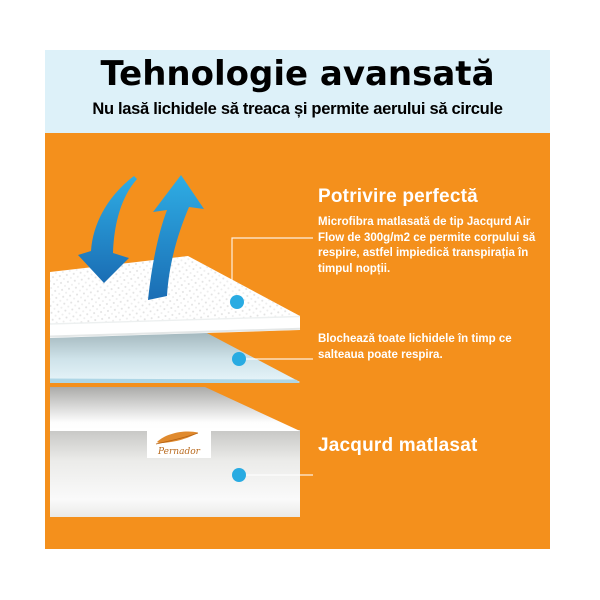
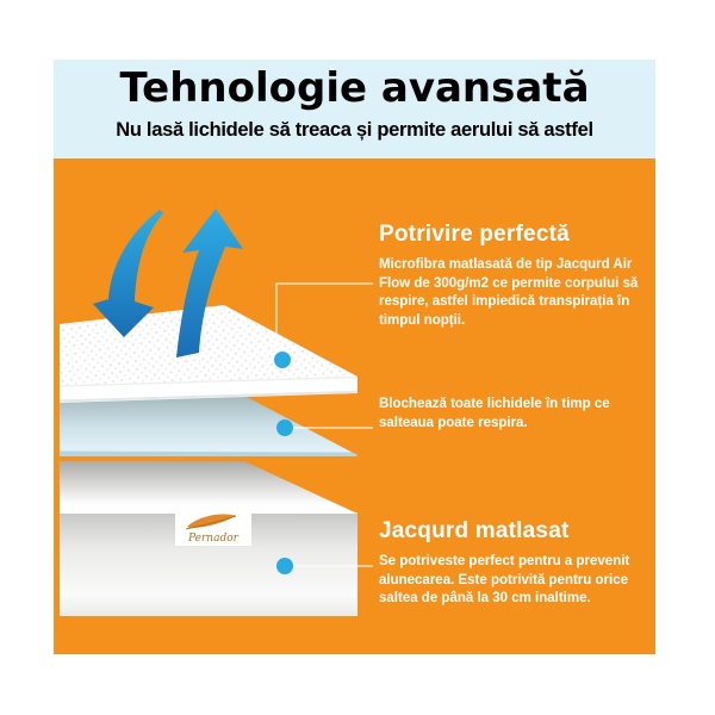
  Tehnologie avansată
- Nu lasă lichidele să treaca și permite aerului să circule
+ Nu lasă lichidele să treaca și permite aerului să astfel
  Pernador
  Potrivire perfectă
  Microfibra matlasată de tip Jacqurd Air Flow de 300g/m2 ce permite corpului să respire, astfel impiedică transpirația în timpul nopții.
  Blochează toate lichidele în timp ce salteaua poate respira.
  Jacqurd matlasat
+ Se potriveste perfect pentru a prevenit alunecarea. Este potrivită pentru orice saltea de până la 30 cm inaltime.
